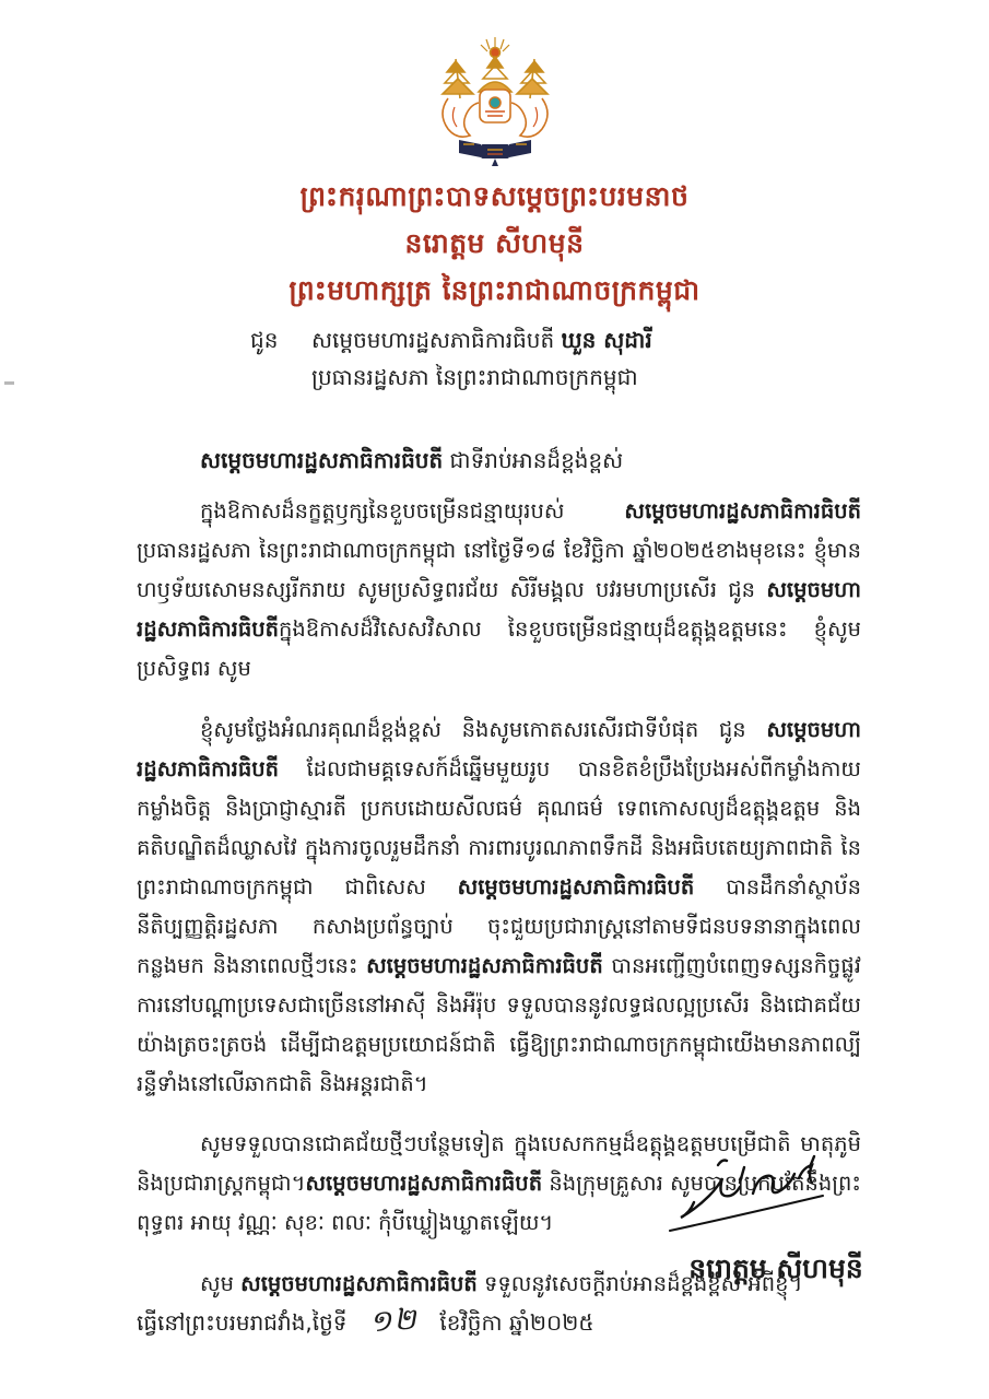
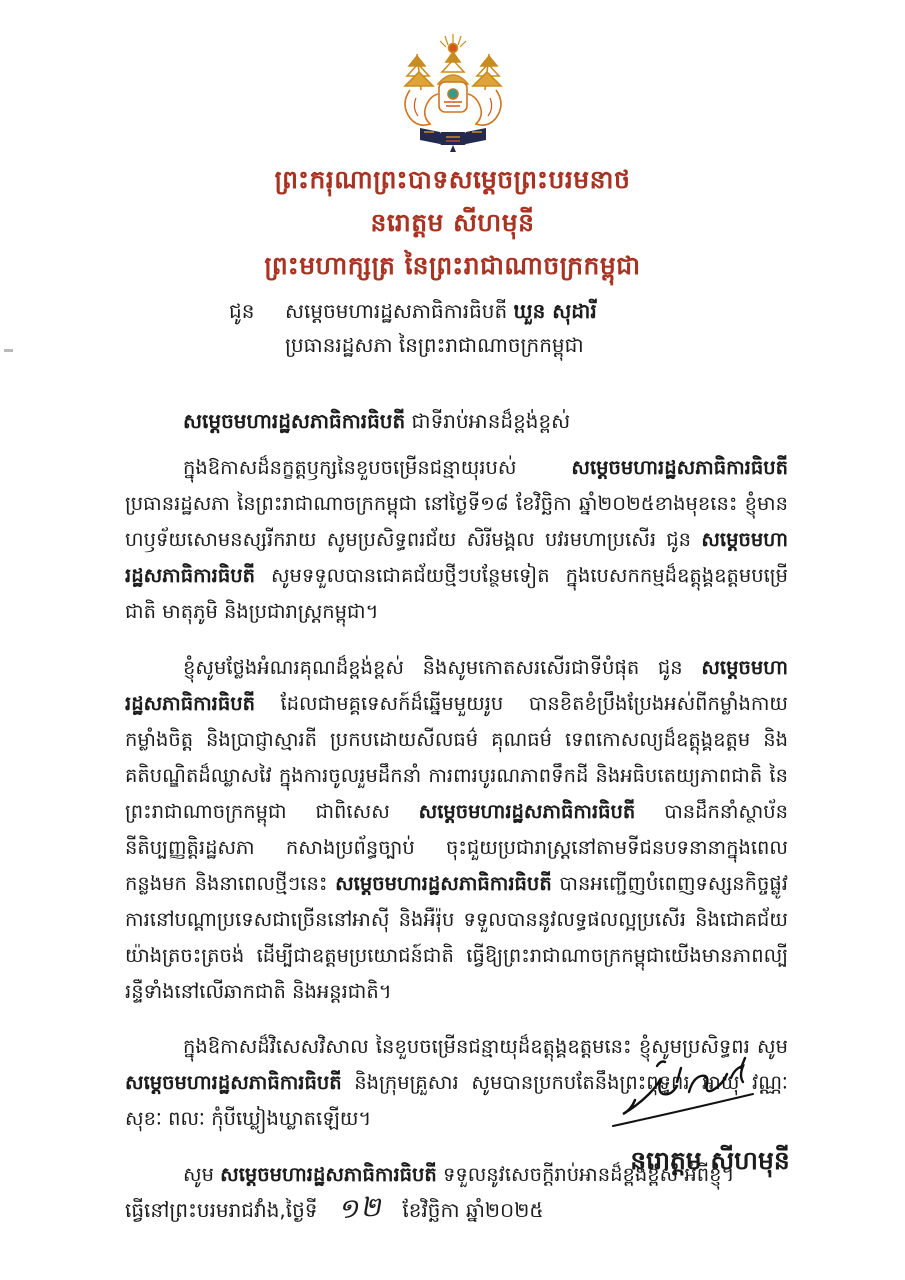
  ព្រះករុណាព្រះបាទសម្ដេចព្រះបរមនាថ
  នរោត្ដម សីហមុនី
  ព្រះមហាក្សត្រ នៃព្រះរាជាណាចក្រកម្ពុជា
  ជូន
  សម្ដេចមហារដ្ឋសភាធិការធិបតី ឃួន សុដារី
  ប្រធានរដ្ឋសភា នៃព្រះរាជាណាចក្រកម្ពុជា
  សម្ដេចមហារដ្ឋសភាធិការធិបតី ជាទីរាប់អានដ៏ខ្ពង់ខ្ពស់
- ក្នុងឱកាសដ៏នក្ខត្តឫក្សនៃខួបចម្រើនជន្មាយុរបស់ សម្ដេចមហារដ្ឋសភាធិការធិបតី ប្រធានរដ្ឋសភា នៃព្រះរាជាណាចក្រកម្ពុជា នៅថ្ងៃទី១៨ ខែវិច្ឆិកា ឆ្នាំ២០២៥ខាងមុខនេះ ខ្ញុំមានហឫទ័យសោមនស្សរីករាយ សូមប្រសិទ្ធពរជ័យ សិរីមង្គល បវរមហាប្រសើរ ជូន សម្ដេចមហារដ្ឋសភាធិការធិបតីក្នុងឱកាសដ៏វិសេសវិសាល នៃខួបចម្រើនជន្មាយុដ៏ឧត្ដុង្គឧត្ដមនេះ ខ្ញុំសូមប្រសិទ្ធពរ សូម
+ ក្នុងឱកាសដ៏នក្ខត្តឫក្សនៃខួបចម្រើនជន្មាយុរបស់ សម្ដេចមហារដ្ឋសភាធិការធិបតី ប្រធានរដ្ឋសភា នៃព្រះរាជាណាចក្រកម្ពុជា នៅថ្ងៃទី១៨ ខែវិច្ឆិកា ឆ្នាំ២០២៥ខាងមុខនេះ ខ្ញុំមានហឫទ័យសោមនស្សរីករាយ សូមប្រសិទ្ធពរជ័យ សិរីមង្គល បវរមហាប្រសើរ ជូន សម្ដេចមហារដ្ឋសភាធិការធិបតី សូមទទួលបានជោគជ័យថ្មីៗបន្ថែមទៀត ក្នុងបេសកកម្មដ៏ឧត្ដុង្គឧត្ដមបម្រើជាតិ មាតុភូមិ និងប្រជារាស្ត្រកម្ពុជា។
  ខ្ញុំសូមថ្លែងអំណរគុណដ៏ខ្ពង់ខ្ពស់ និងសូមកោតសរសើរជាទីបំផុត ជូន សម្ដេចមហារដ្ឋសភាធិការធិបតី ដែលជាមគ្គទេសក៍ដ៏ឆ្នើមមួយរូប បានខិតខំប្រឹងប្រែងអស់ពីកម្លាំងកាយ កម្លាំងចិត្ត និងប្រាជ្ញាស្មារតី ប្រកបដោយសីលធម៌ គុណធម៌ ទេពកោសល្យដ៏ឧត្ដុង្គឧត្ដម និងគតិបណ្ឌិតដ៏ឈ្លាសវៃ ក្នុងការចូលរួមដឹកនាំ ការពារបូរណភាពទឹកដី និងអធិបតេយ្យភាពជាតិ នៃព្រះរាជាណាចក្រកម្ពុជា ជាពិសេស សម្ដេចមហារដ្ឋសភាធិការធិបតី បានដឹកនាំស្ថាប័ននីតិប្បញ្ញត្តិរដ្ឋសភា កសាងប្រព័ន្ធច្បាប់ ចុះជួយប្រជារាស្ត្រនៅតាមទីជនបទនានាក្នុងពេលកន្លងមក និងនាពេលថ្មីៗនេះ សម្ដេចមហារដ្ឋសភាធិការធិបតី បានអញ្ជើញបំពេញទស្សនកិច្ចផ្លូវការនៅបណ្ដាប្រទេសជាច្រើននៅអាស៊ី និងអឺរ៉ុប ទទួលបាននូវលទ្ធផលល្អប្រសើរ និងជោគជ័យយ៉ាងត្រចះត្រចង់ ដើម្បីជាឧត្ដមប្រយោជន៍ជាតិ ធ្វើឱ្យព្រះរាជាណាចក្រកម្ពុជាយើងមានភាពល្បីរន្ទឺទាំងនៅលើឆាកជាតិ និងអន្តរជាតិ។
- សូមទទួលបានជោគជ័យថ្មីៗបន្ថែមទៀត ក្នុងបេសកកម្មដ៏ឧត្ដុង្គឧត្ដមបម្រើជាតិ មាតុភូមិ និងប្រជារាស្ត្រកម្ពុជា។សម្ដេចមហារដ្ឋសភាធិការធិបតី និងក្រុមគ្រួសារ សូមបានប្រកបតែងព្រះពុទ្ធពរ អាយុ វណ្ណៈ សុខៈ ពលៈ កុំបីឃ្លៀងឃ្លាតឡើយ។
+ ក្នុងឱកាសដ៏វិសេសវិសាល នៃខួបចម្រើនជន្មាយុដ៏ឧត្ដុង្គឧត្ដមនេះ ខ្ញុំសូមប្រសិទ្ធពរ សូម សម្ដេចមហារដ្ឋសភាធិការធិបតី និងក្រុមគ្រួសារ សូមបានប្រកបតែនឹងព្រះពុទ្ធរ អាយុ វណ្ណៈ សុខៈ ពលៈ កុំបីឃ្លៀងឃ្លាតឡើយ។
  សូម សម្ដេចមហារដ្ឋសភាធិការធិបតី ទទួលនូវសេចក្ដីរាប់អានដ៏ខ្ពង់ខ្ពស់ អំពីខ្ញុំ។
  នរោត្ដម សីហមុនី
  ធ្វើនៅព្រះបរមរាជវាំង,ថ្ងៃទី
  ខែវិច្ឆិកា ឆ្នាំ២០២៥
